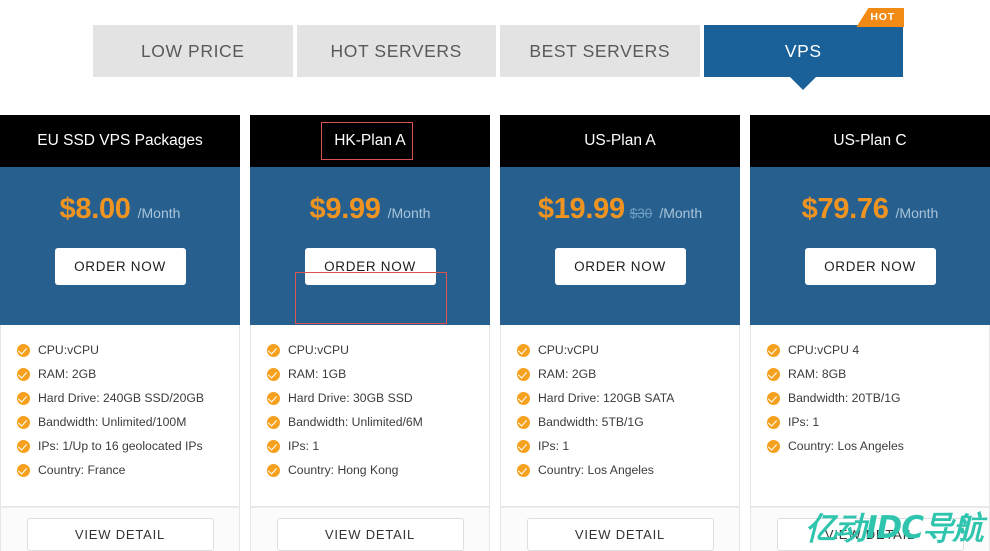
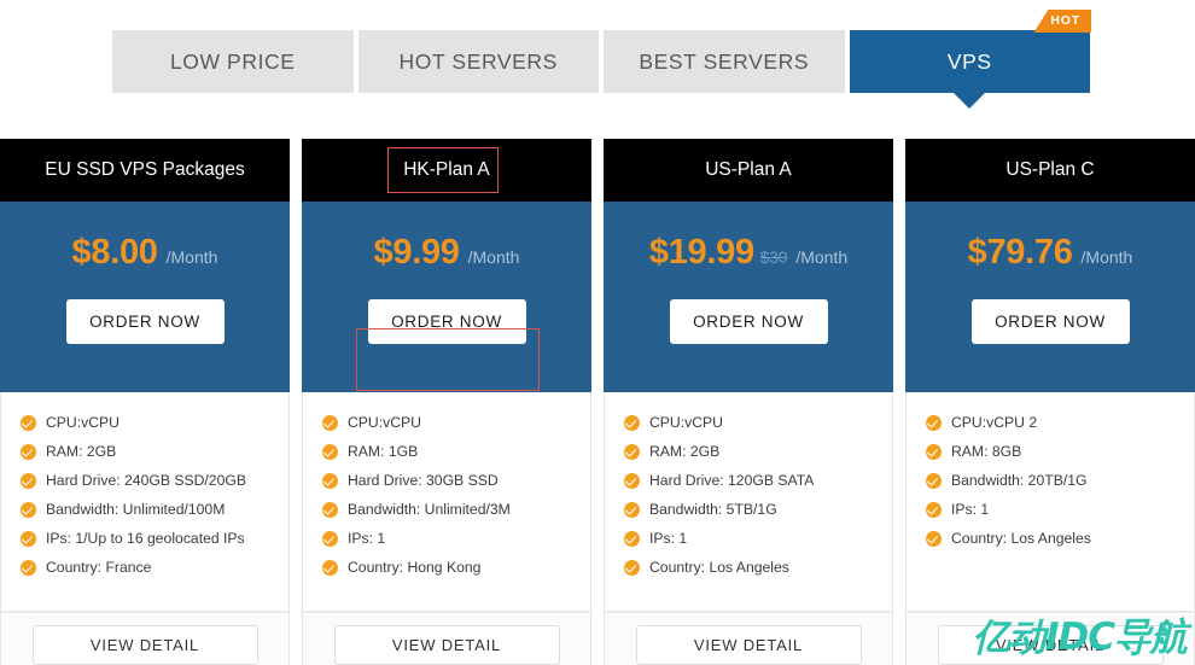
  LOW PRICE
  HOT SERVERS
  BEST SERVERS
  VPS
  HOT
  EU SSD VPS Packages
  $8.00
  /Month
  ORDER NOW
  CPU:vCPU
  RAM: 2GB
  Hard Drive: 240GB SSD/20GB
  Bandwidth: Unlimited/100M
  IPs: 1/Up to 16 geolocated IPs
  Country: France
  VIEW DETAIL
  HK-Plan A
  $9.99
  /Month
  ORDER NOW
  CPU:vCPU
  RAM: 1GB
  Hard Drive: 30GB SSD
- Bandwidth: Unlimited/6M
+ Bandwidth: Unlimited/3M
  IPs: 1
  Country: Hong Kong
  VIEW DETAIL
  US-Plan A
  $19.99
  $30
  /Month
  ORDER NOW
  CPU:vCPU
  RAM: 2GB
  Hard Drive: 120GB SATA
  Bandwidth: 5TB/1G
  IPs: 1
  Country: Los Angeles
  VIEW DETAIL
  US-Plan C
  $79.76
  /Month
  ORDER NOW
- CPU:vCPU 4
+ CPU:vCPU 2
  RAM: 8GB
  Bandwidth: 20TB/1G
  IPs: 1
  Country: Los Angeles
  VIEW DETAIL
  亿动IDC导航
